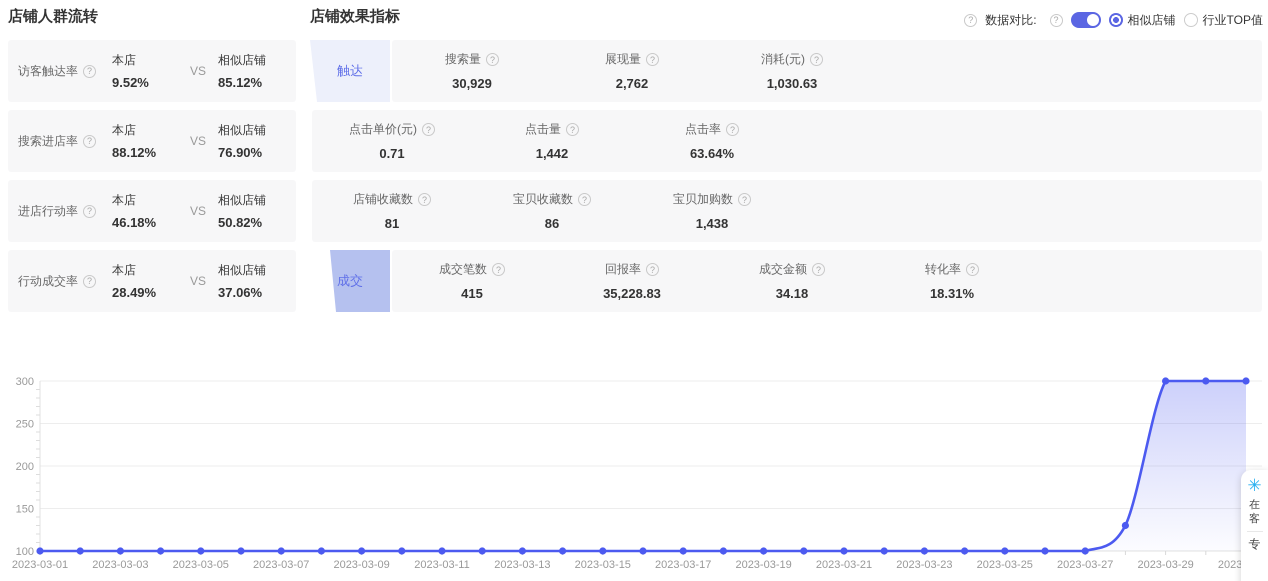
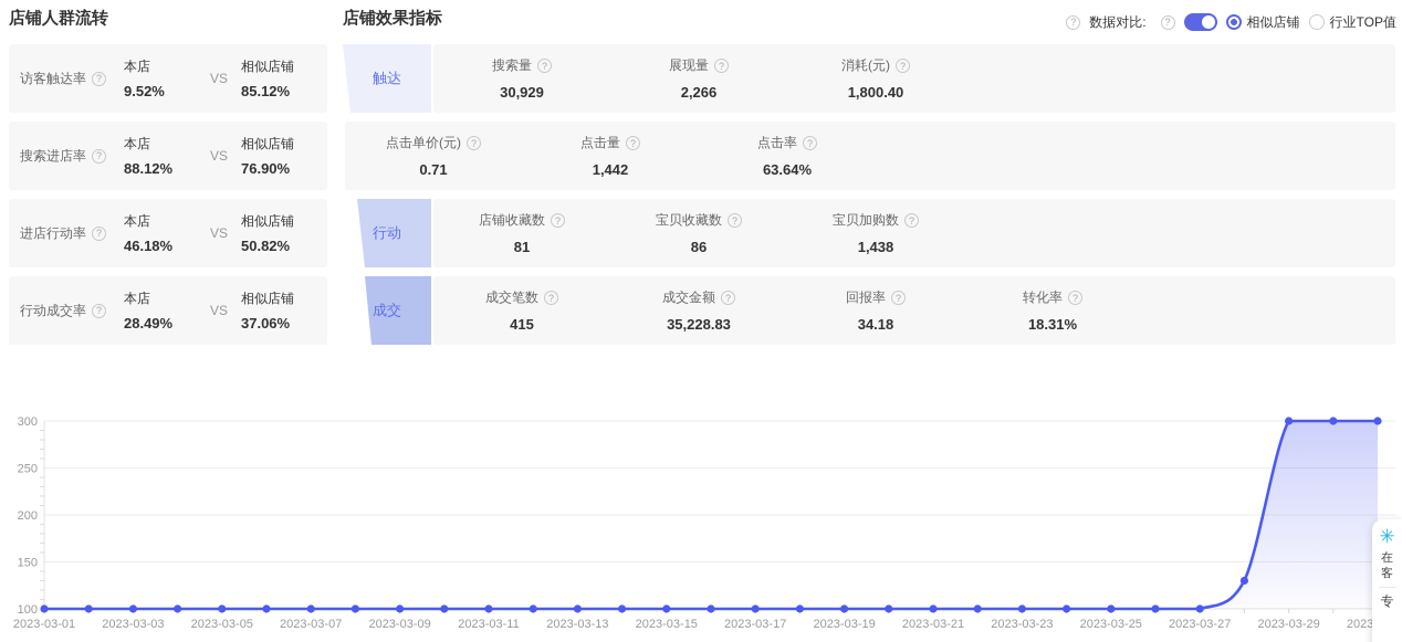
  店铺人群流转
  店铺效果指标
  ?
  数据对比:
  ?
  相似店铺
  行业TOP值
  访客触达率
  ?
  本店
  9.52%
  VS
  相似店铺
  85.12%
  搜索进店率
  ?
  本店
  88.12%
  VS
  相似店铺
  76.90%
  进店行动率
  ?
  本店
  46.18%
  VS
  相似店铺
  50.82%
  行动成交率
  ?
  本店
  28.49%
  VS
  相似店铺
  37.06%
  触达
  搜索量
  ?
  30,929
  展现量
  ?
- 2,762
+ 2,266
  消耗(元)
  ?
- 1,030.63
+ 1,800.40
  点击单价(元)
  ?
  0.71
  点击量
  ?
  1,442
  点击率
  ?
  63.64%
+ 行动
  店铺收藏数
  ?
  81
  宝贝收藏数
  ?
  86
  宝贝加购数
  ?
  1,438
  成交
  成交笔数
  ?
  415
- 回报率
+ 成交金额
  ?
  35,228.83
- 成交金额
+ 回报率
  ?
  34.18
  转化率
  ?
  18.31%
  100
  150
  200
  250
  300
  2023-03-01
  2023-03-03
  2023-03-05
  2023-03-07
  2023-03-09
  2023-03-11
  2023-03-13
  2023-03-15
  2023-03-17
  2023-03-19
  2023-03-21
  2023-03-23
  2023-03-25
  2023-03-27
  2023-03-29
  ✳
  在客
  专
